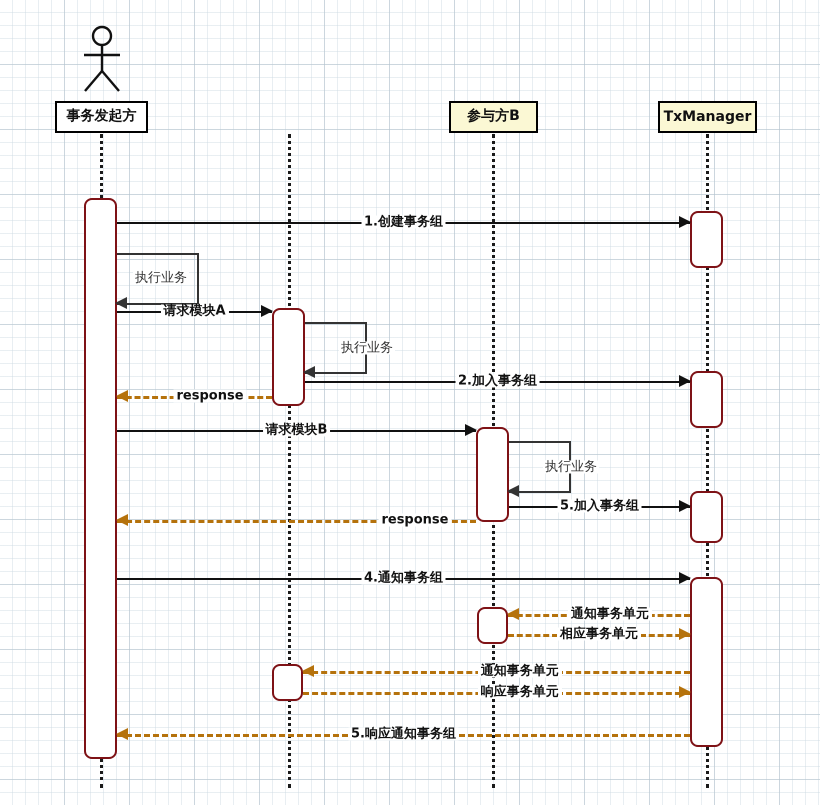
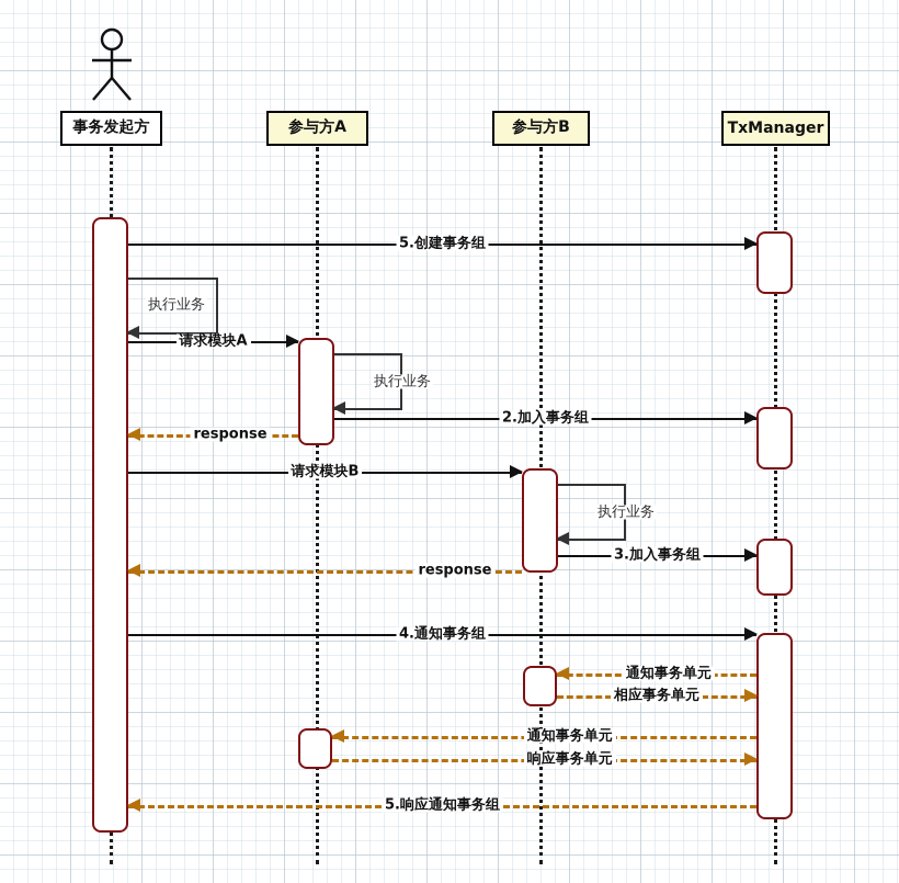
  事务发起方
+ 参与方A
  参与方B
  TxManager
- 1.创建事务组
+ 5.创建事务组
  执行业务
  请求模块A
  执行业务
  2.加入事务组
  response
  请求模块B
  执行业务
- 5.加入事务组
+ 3.加入事务组
  response
  4.通知事务组
  通知事务单元
  相应事务单元
  通知事务单元
  响应事务单元
  5.响应通知事务组
